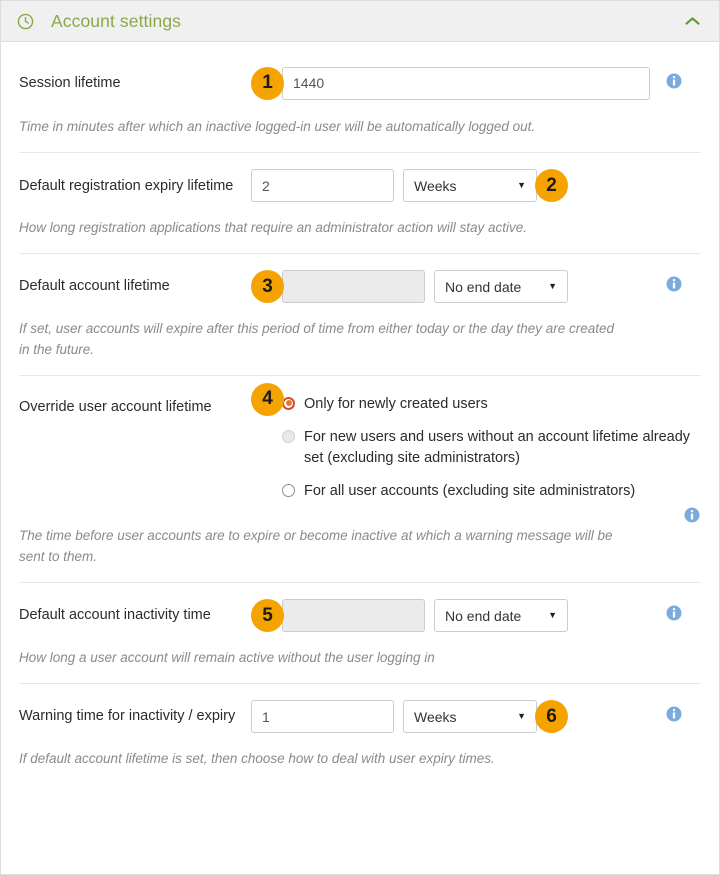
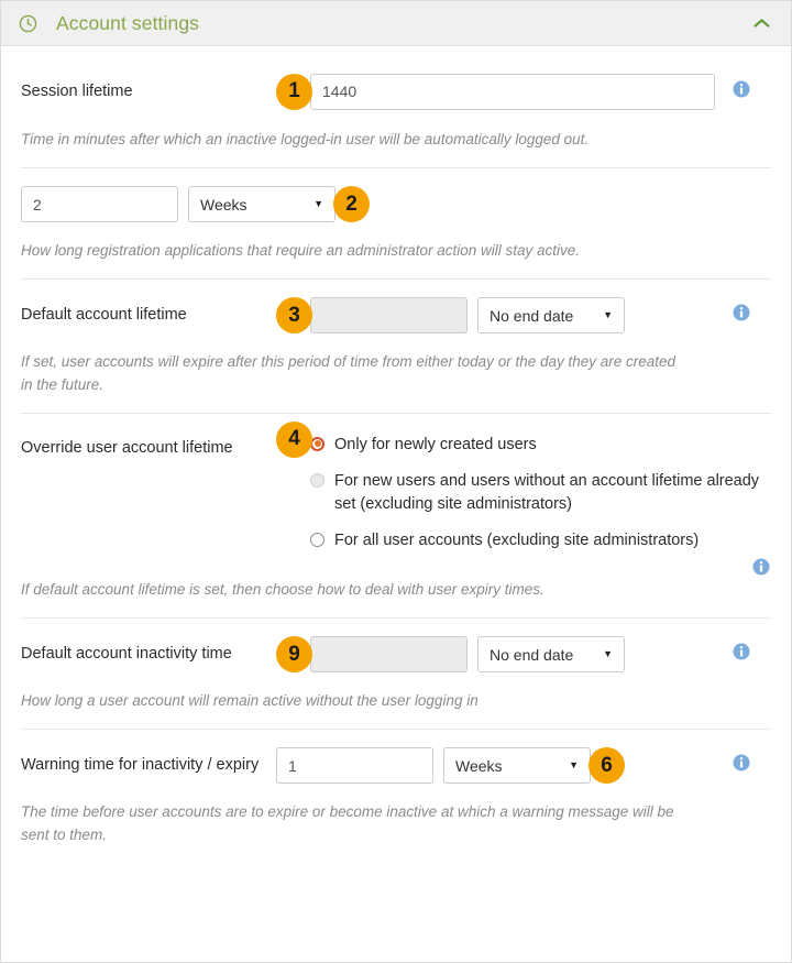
  Account settings
  Session lifetime
  1
  1440
  Time in minutes after which an inactive logged-in user will be automatically logged out.
- Default registration expiry lifetime
  2
  Weeks
  ▼
  2
  How long registration applications that require an administrator action will stay active.
  Default account lifetime
  3
  No end date
  ▼
  If set, user accounts will expire after this period of time from either today or the day they are created in the future.
  Override user account lifetime
  4
  Only for newly created users
  For new users and users without an account lifetime already set (excluding site administrators)
  For all user accounts (excluding site administrators)
- The time before user accounts are to expire or become inactive at which a warning message will be sent to them.
+ If default account lifetime is set, then choose how to deal with user expiry times.
  Default account inactivity time
- 5
+ 9
  No end date
  ▼
  How long a user account will remain active without the user logging in
  Warning time for inactivity / expiry
  1
  Weeks
  ▼
  6
- If default account lifetime is set, then choose how to deal with user expiry times.
+ The time before user accounts are to expire or become inactive at which a warning message will be sent to them.
